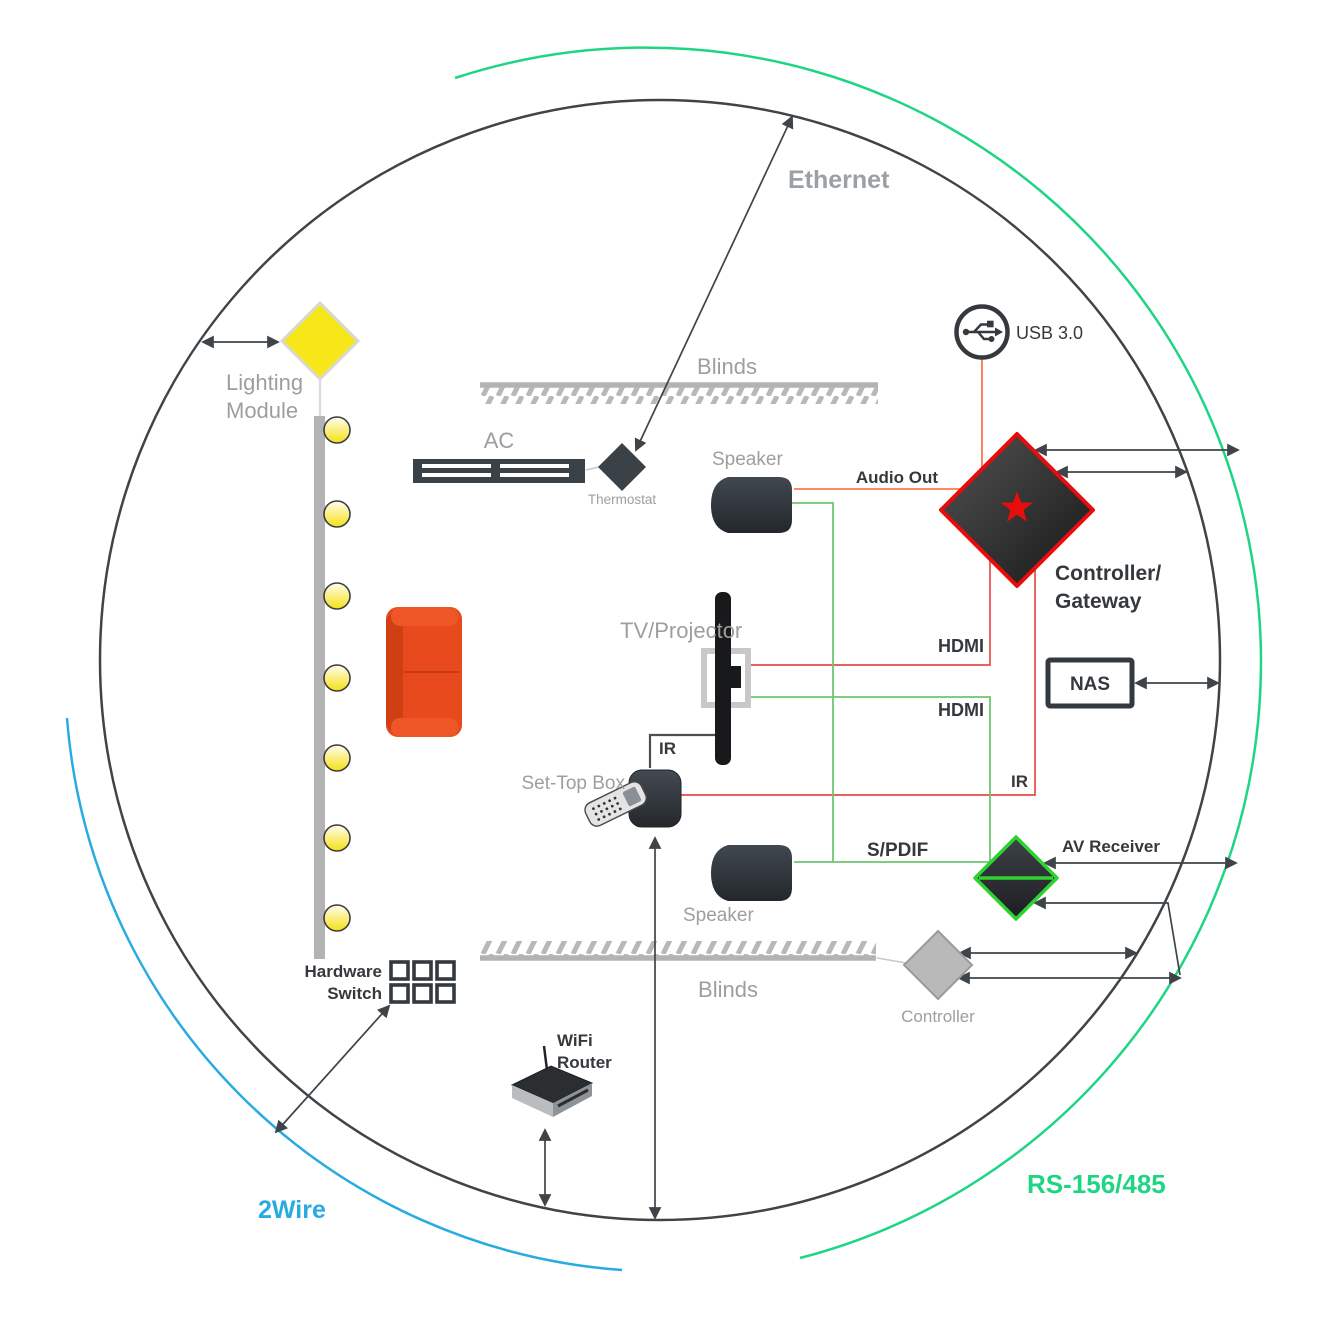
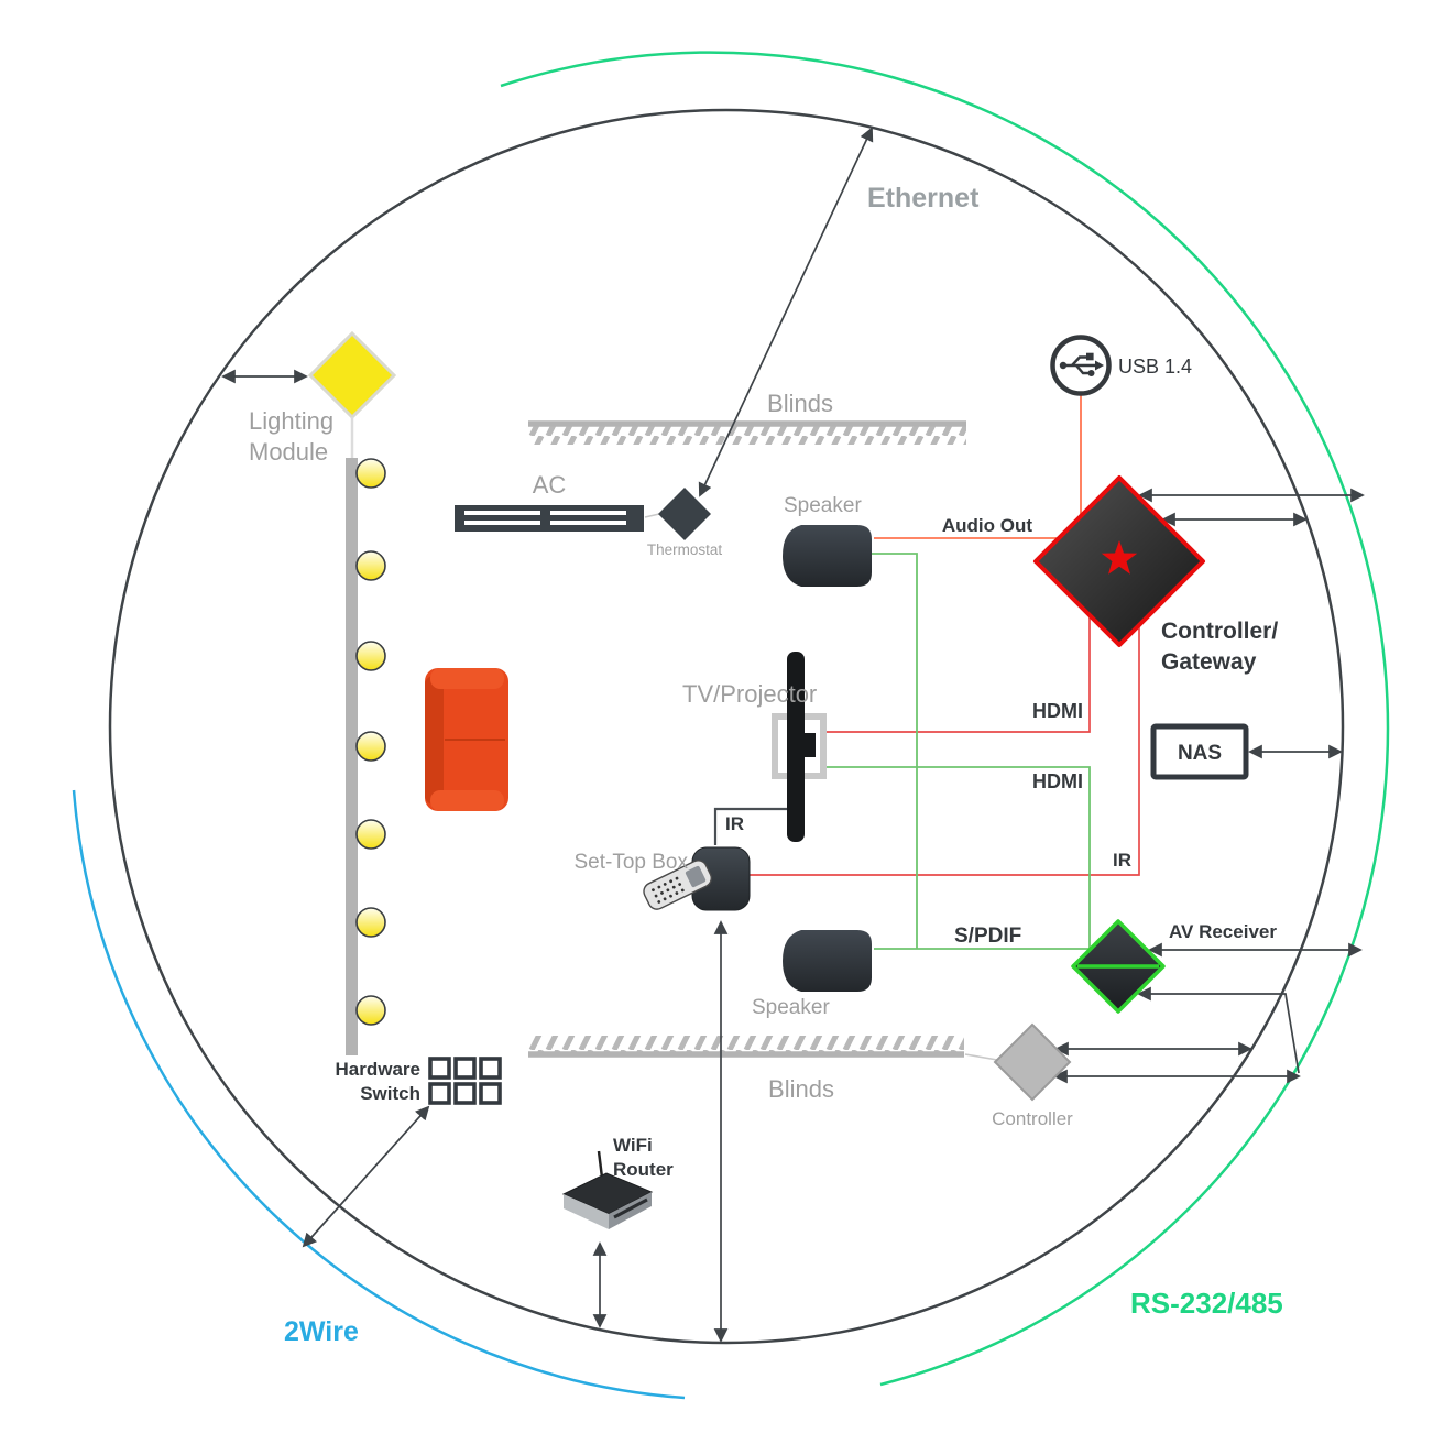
  Ethernet
- RS-156/485
+ RS-232/485
  2Wire
  Lighting
  Module
  AC
  Thermostat
  Blinds
  Blinds
  Speaker
  Speaker
  TV/Projector
  Set-Top Box
- USB 3.0
+ USB 1.4
  Controller/
  Gateway
  NAS
  AV Receiver
  Controller
  Hardware
  Switch
  WiFi
  Router
  Audio Out
  HDMI
  HDMI
  IR
  IR
  S/PDIF
